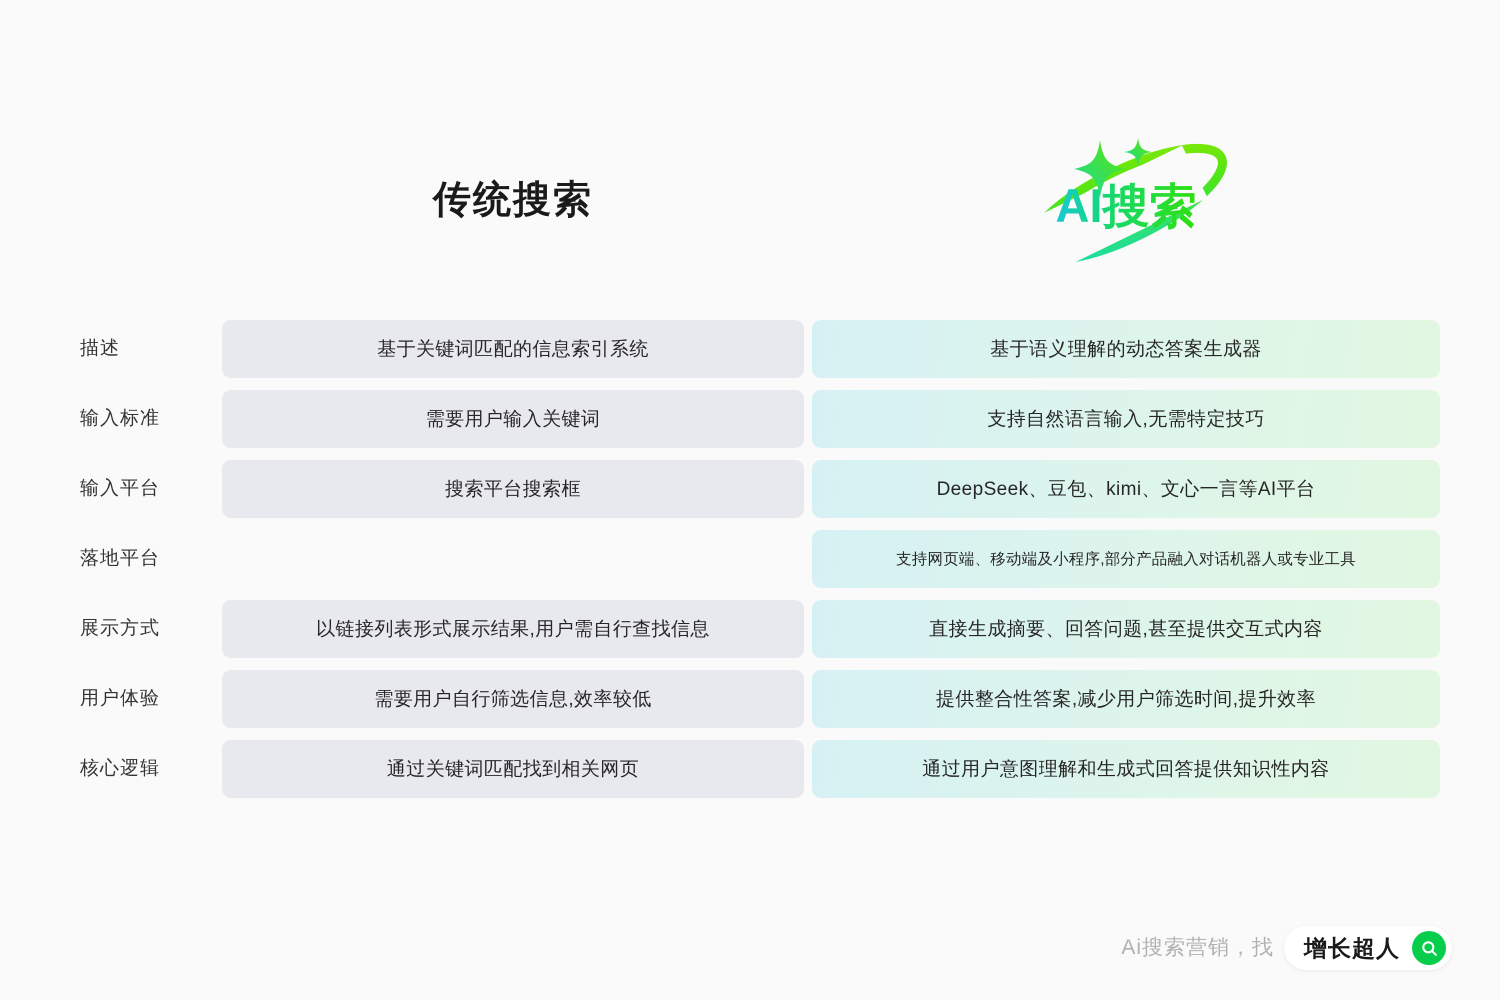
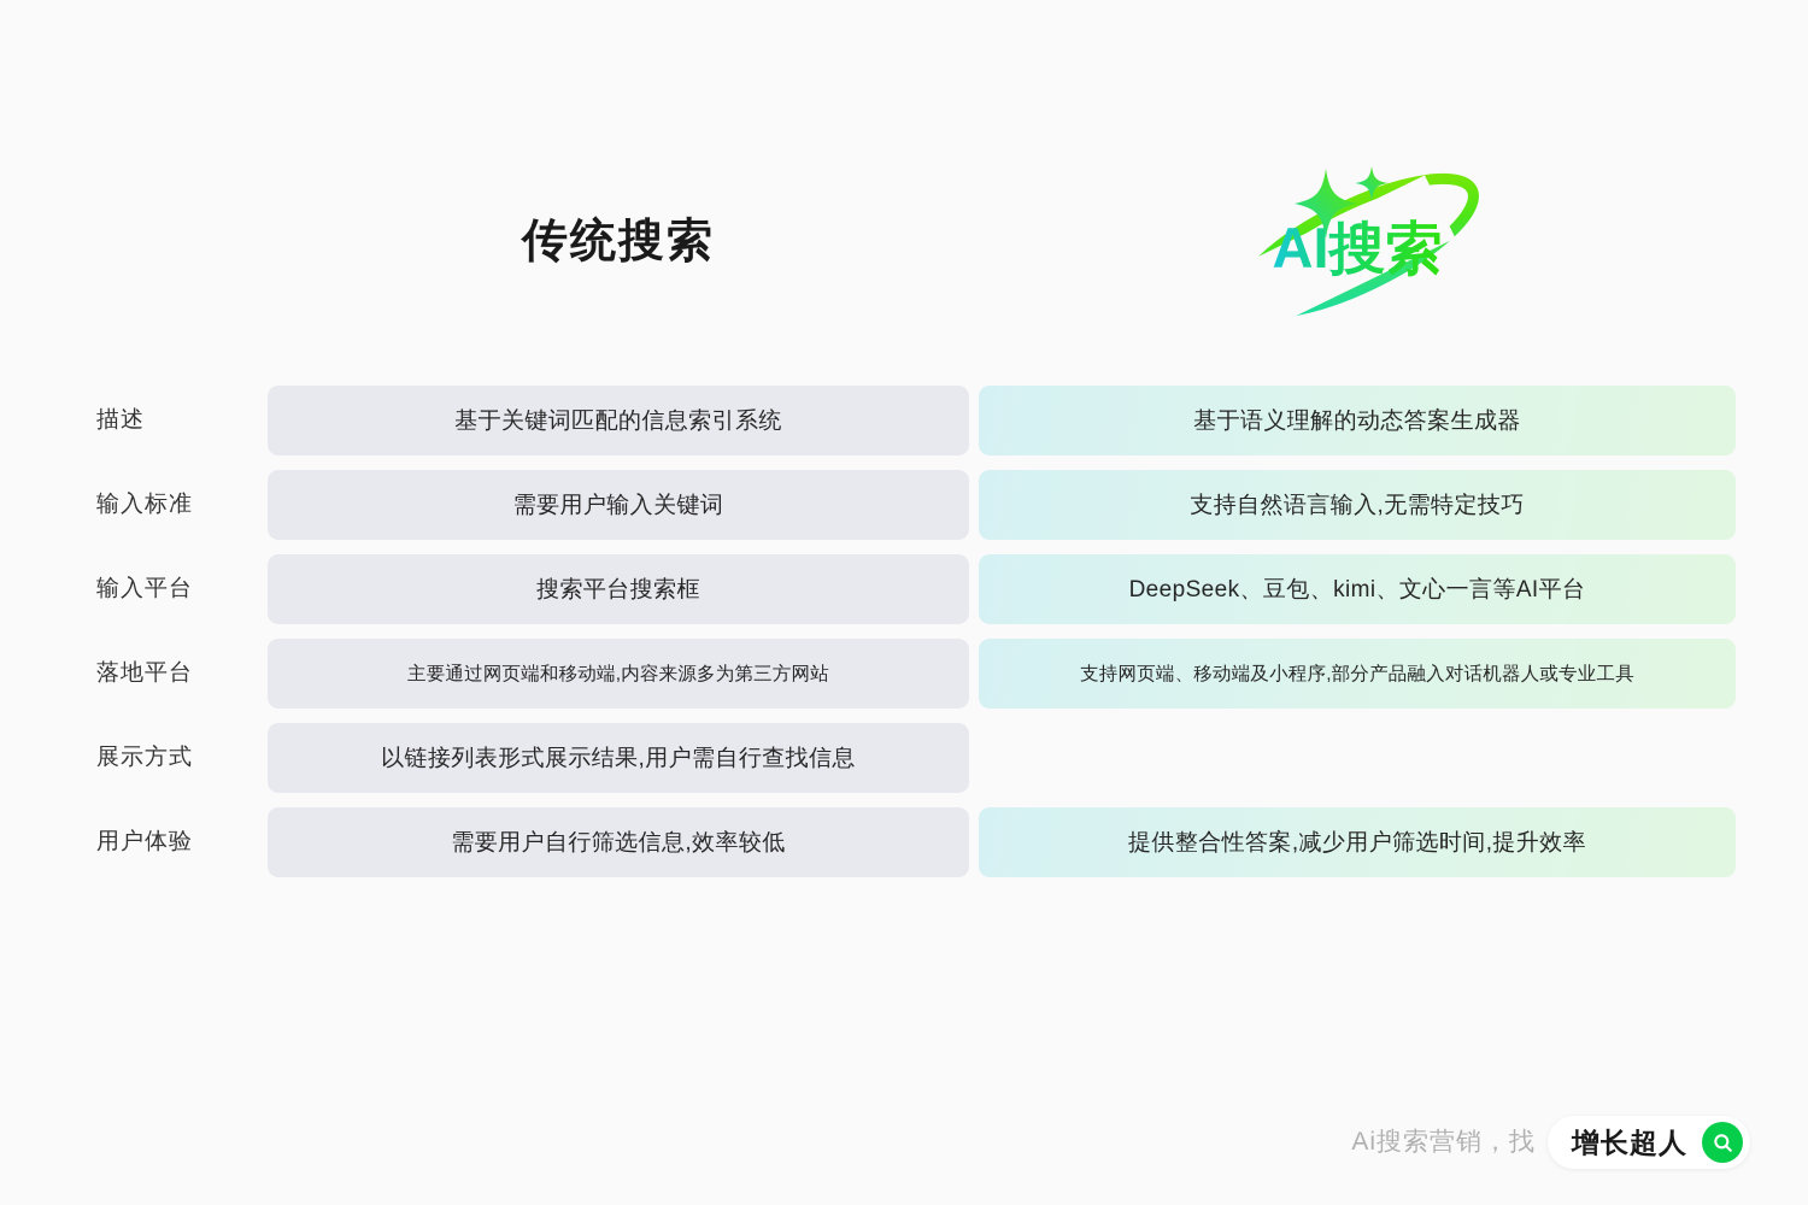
  传统搜索
  AI搜索
  描述
  基于关键词匹配的信息索引系统
  基于语义理解的动态答案生成器
  输入标准
  需要用户输入关键词
  支持自然语言输入,无需特定技巧
  输入平台
  搜索平台搜索框
  DeepSeek、豆包、kimi、文心一言等AI平台
  落地平台
+ 主要通过网页端和移动端,内容来源多为第三方网站
  支持网页端、移动端及小程序,部分产品融入对话机器人或专业工具
  展示方式
  以链接列表形式展示结果,用户需自行查找信息
- 直接生成摘要、回答问题,甚至提供交互式内容
  用户体验
  需要用户自行筛选信息,效率较低
  提供整合性答案,减少用户筛选时间,提升效率
- 核心逻辑
- 通过关键词匹配找到相关网页
- 通过用户意图理解和生成式回答提供知识性内容
  Ai搜索营销，找
  增长超人
